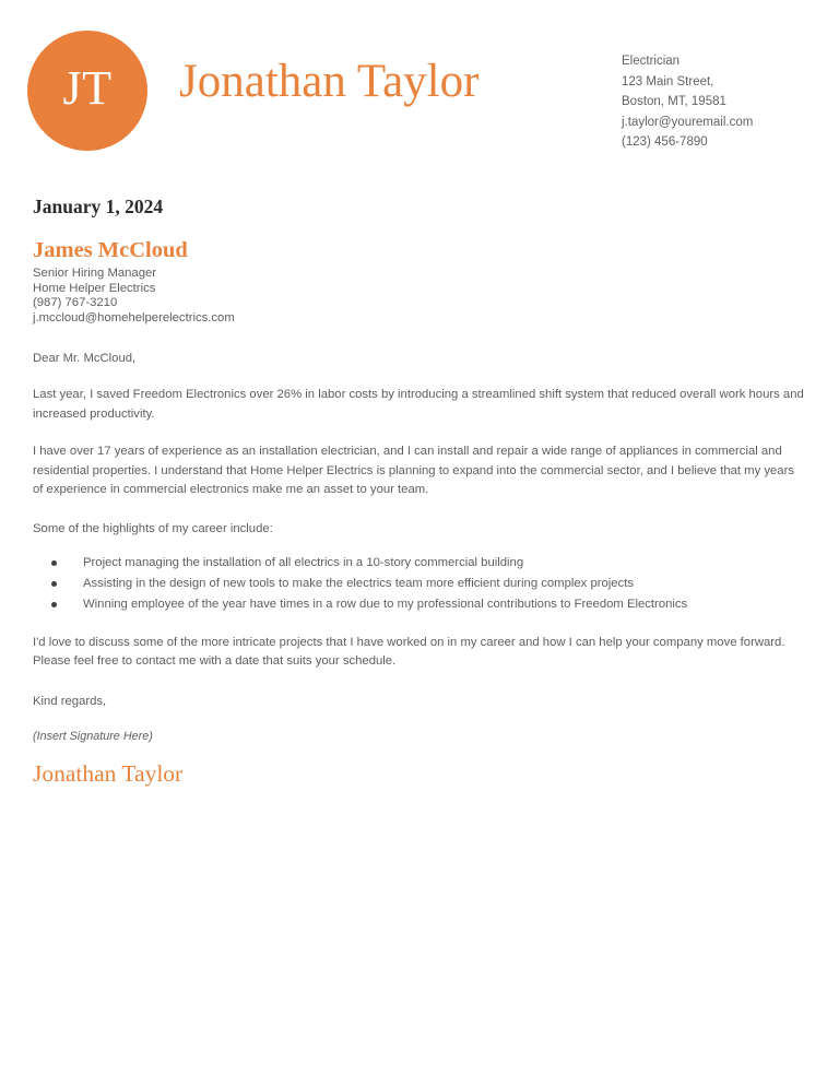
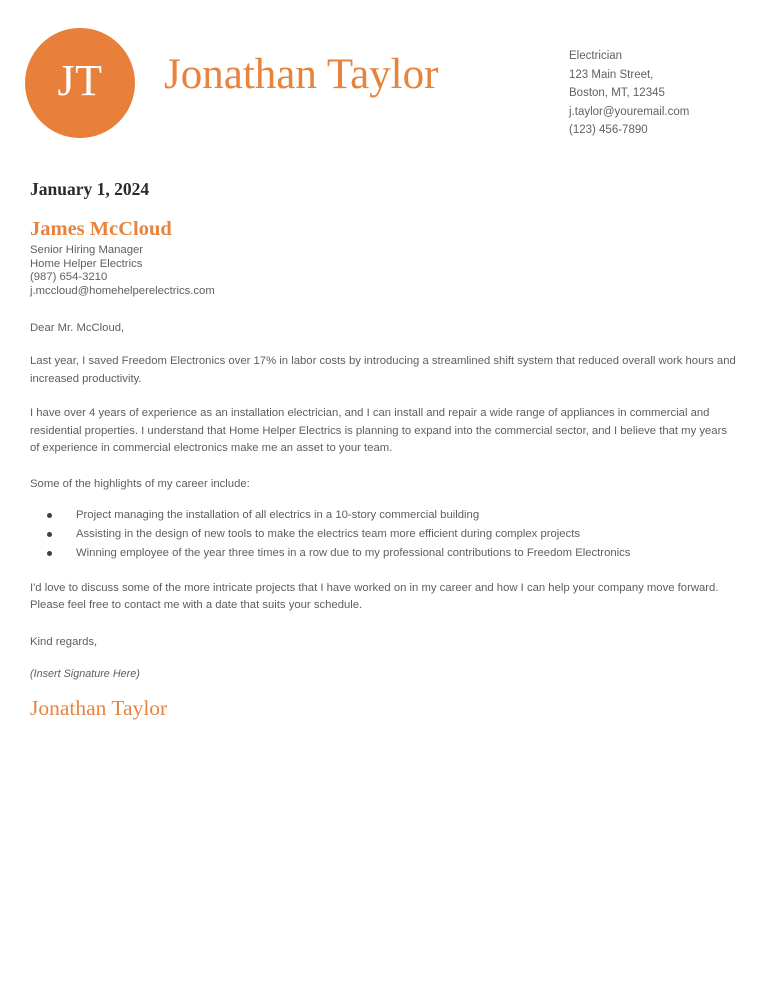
  JT
  Jonathan Taylor
  Electrician
  123 Main Street,
- Boston, MT, 19581
+ Boston, MT, 12345
  j.taylor@youremail.com
  (123) 456-7890
  January 1, 2024
  James McCloud
  Senior Hiring Manager
  Home Helper Electrics
- (987) 767-3210
+ (987) 654-3210
  j.mccloud@homehelperelectrics.com
  Dear Mr. McCloud,
- Last year, I saved Freedom Electronics over 26% in labor costs by introducing a streamlined shift system that reduced overall work hours and increased productivity.
+ Last year, I saved Freedom Electronics over 17% in labor costs by introducing a streamlined shift system that reduced overall work hours and increased productivity.
- I have over 17 years of experience as an installation electrician, and I can install and repair a wide range of appliances in commercial and residential properties. I understand that Home Helper Electrics is planning to expand into the commercial sector, and I believe that my years of experience in commercial electronics make me an asset to your team.
+ I have over 4 years of experience as an installation electrician, and I can install and repair a wide range of appliances in commercial and residential properties. I understand that Home Helper Electrics is planning to expand into the commercial sector, and I believe that my years of experience in commercial electronics make me an asset to your team.
  Some of the highlights of my career include:
  Project managing the installation of all electrics in a 10-story commercial building
  Assisting in the design of new tools to make the electrics team more efficient during complex projects
- Winning employee of the year have times in a row due to my professional contributions to Freedom Electronics
+ Winning employee of the year three times in a row due to my professional contributions to Freedom Electronics
  I'd love to discuss some of the more intricate projects that I have worked on in my career and how I can help your company move forward. Please feel free to contact me with a date that suits your schedule.
  Kind regards,
  (Insert Signature Here)
  Jonathan Taylor
